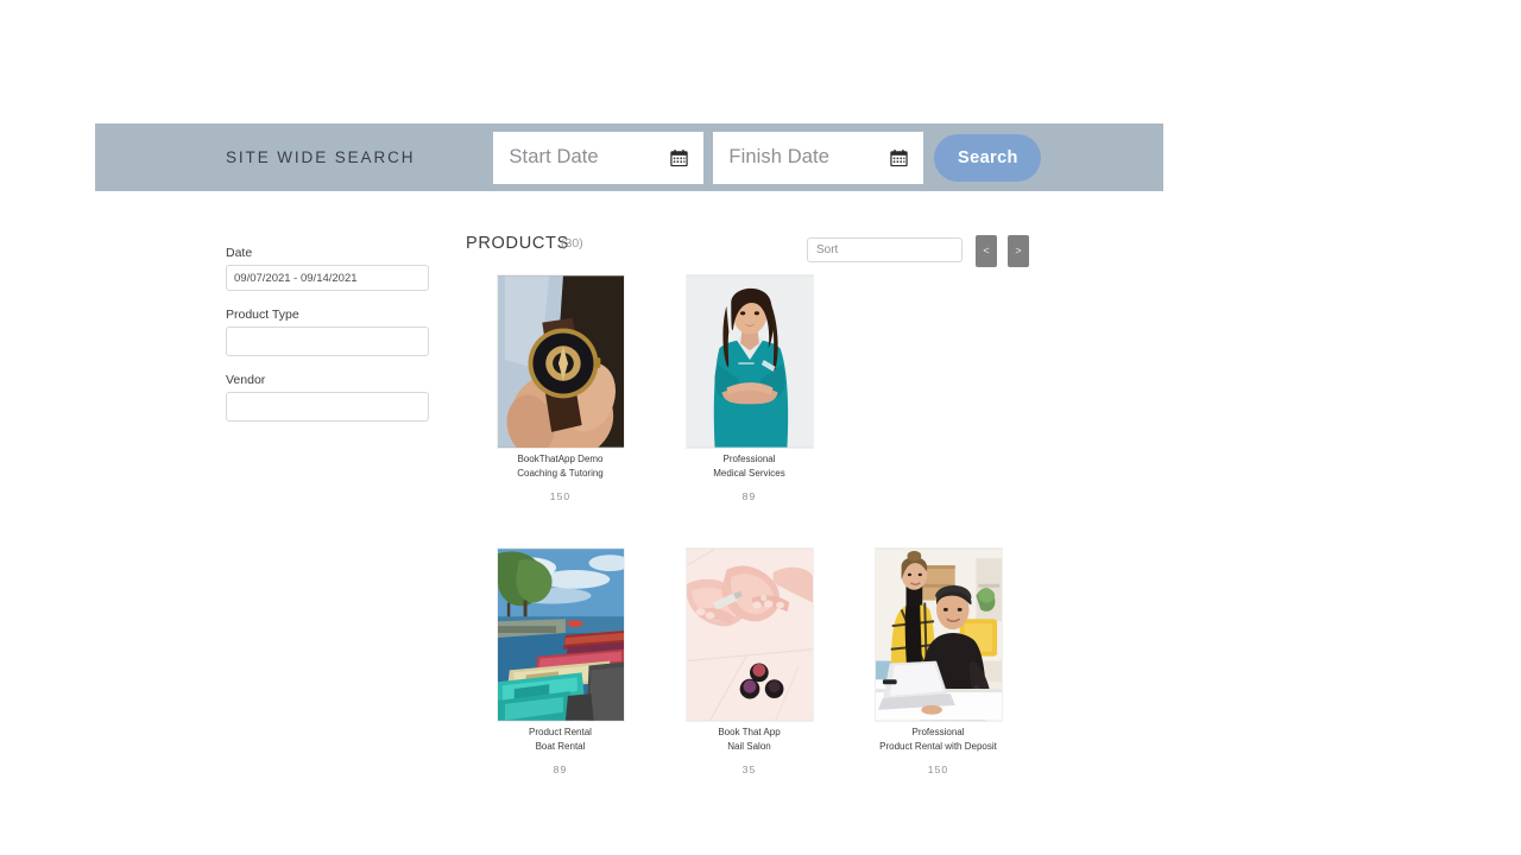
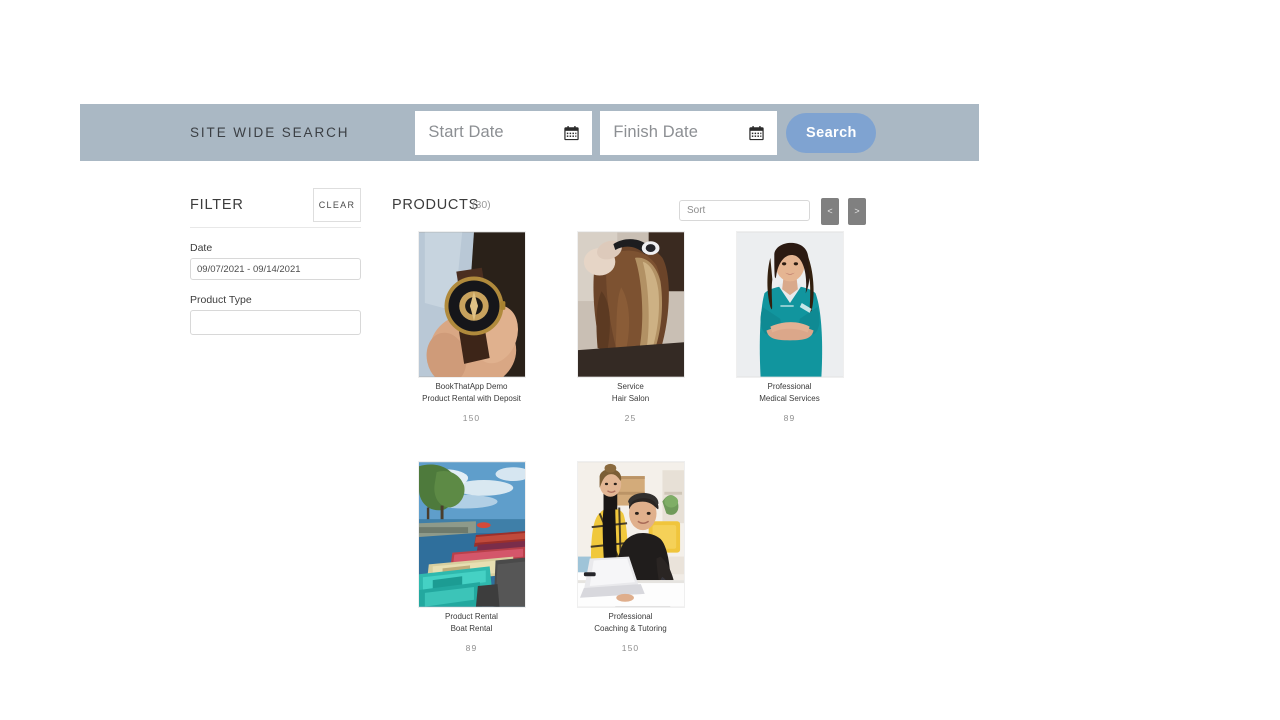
  SITE WIDE SEARCH
  Start Date
  Finish Date
  Search
+ FILTER
+ CLEAR
  Date
  09/07/2021 - 09/14/2021
  Product Type
- Vendor
  PRODUCTS
  (30)
  Sort
  <
  >
  BookThatApp Demo
- Coaching & Tutoring
+ Product Rental with Deposit
  150
+ Service
+ Hair Salon
+ 25
  Professional
  Medical Services
  89
  Product Rental
  Boat Rental
  89
- Book That App
- Nail Salon
- 35
  Professional
- Product Rental with Deposit
+ Coaching & Tutoring
  150
